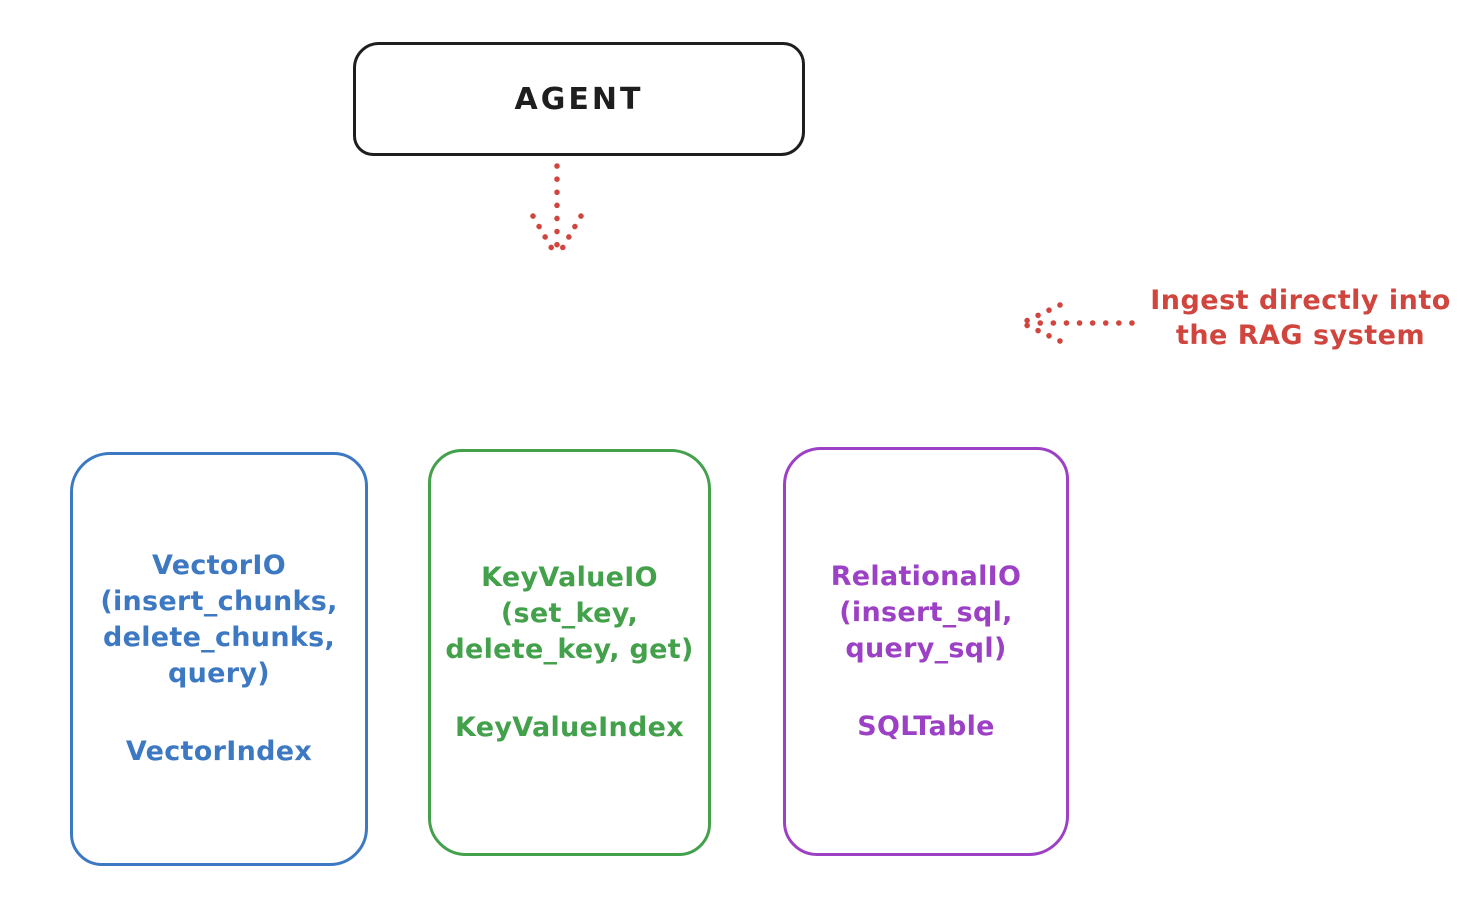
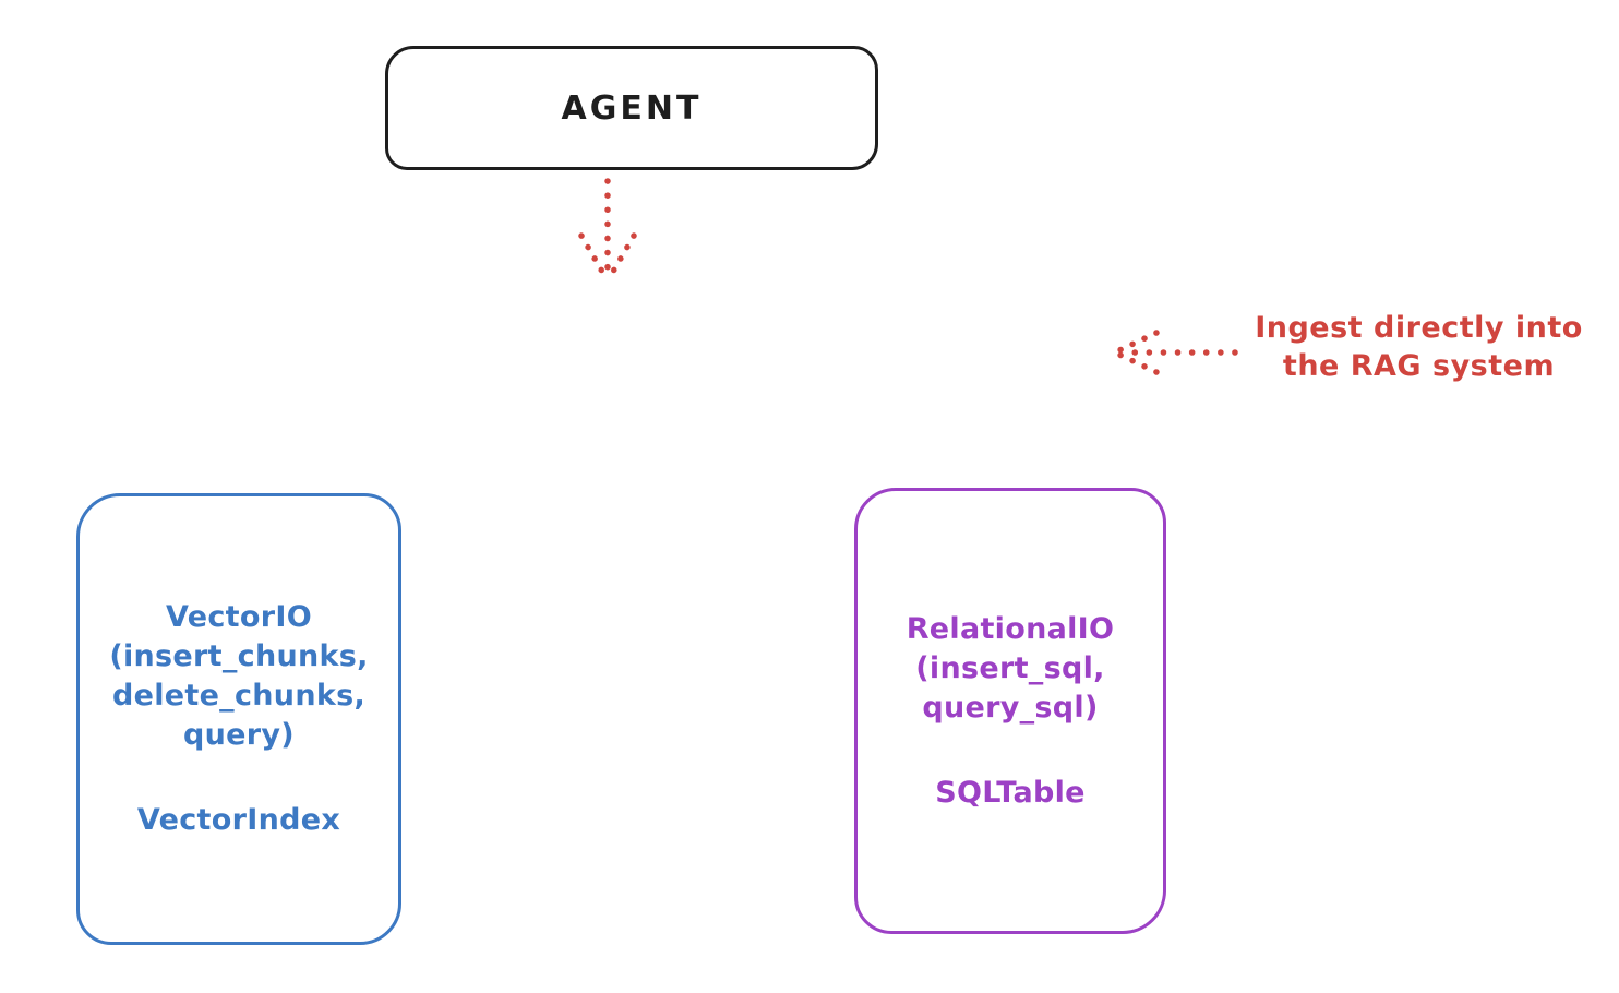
  AGENT
  Ingest directly into
  the RAG system
  VectorIO
  (insert_chunks,
  delete_chunks,
  query)
  VectorIndex
- KeyValueIO
- (set_key,
- delete_key, get)
- KeyValueIndex
  RelationalIO
  (insert_sql,
  query_sql)
  SQLTable
